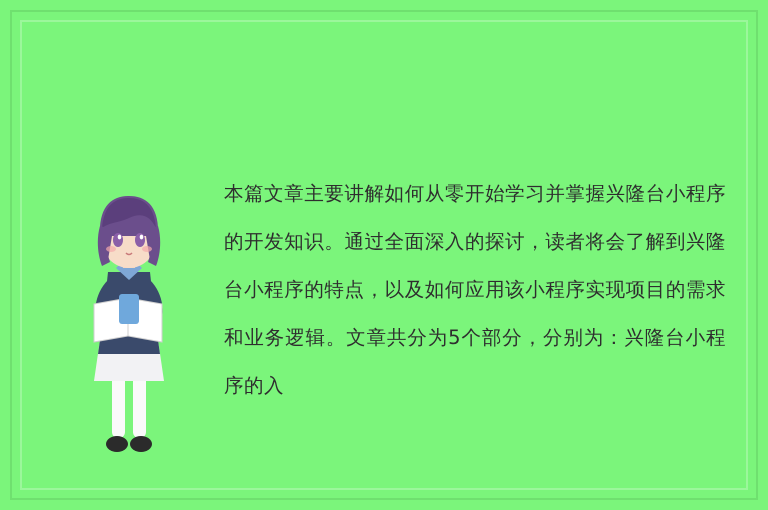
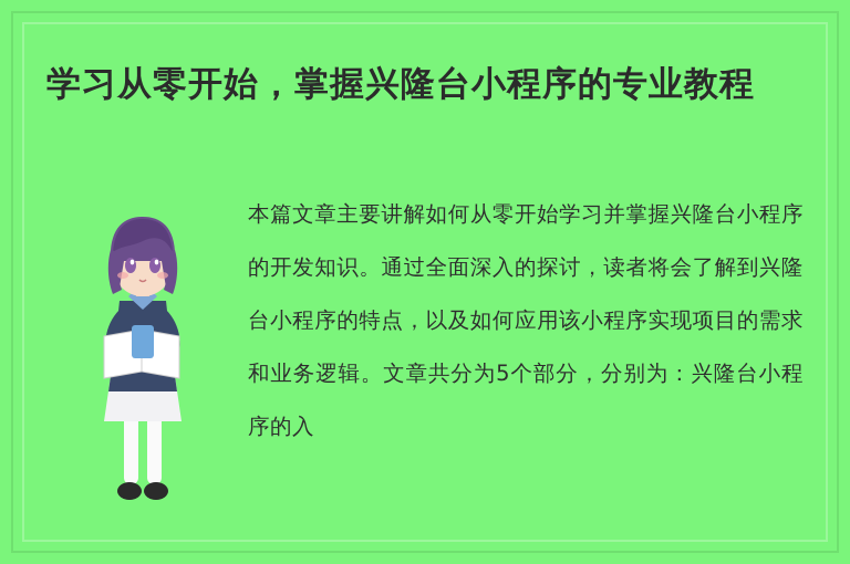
+ 学习从零开始，掌握兴隆台小程序的专业教程
  本篇文章主要讲解如何从零开始学习并掌握兴隆台小程序的开发知识。通过全面深入的探讨，读者将会了解到兴隆台小程序的特点，以及如何应用该小程序实现项目的需求和业务逻辑。文章共分为5个部分，分别为：兴隆台小程序的入
